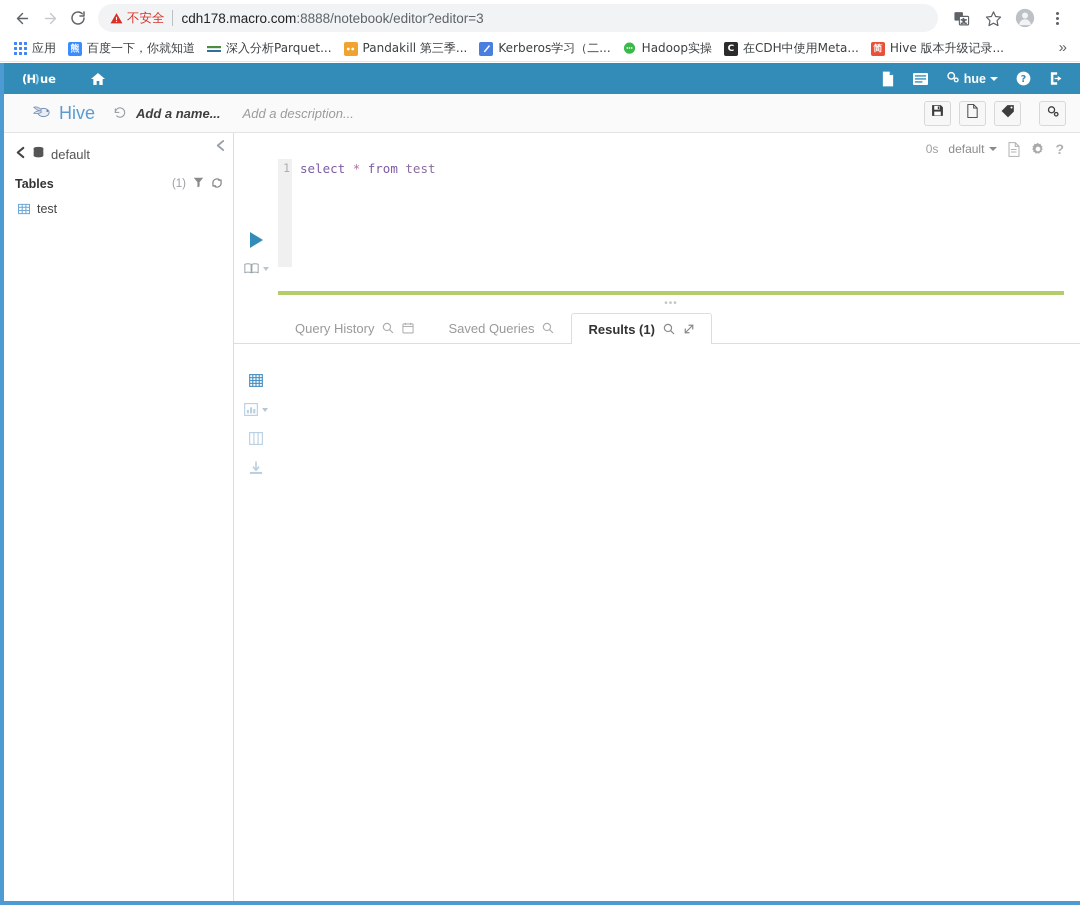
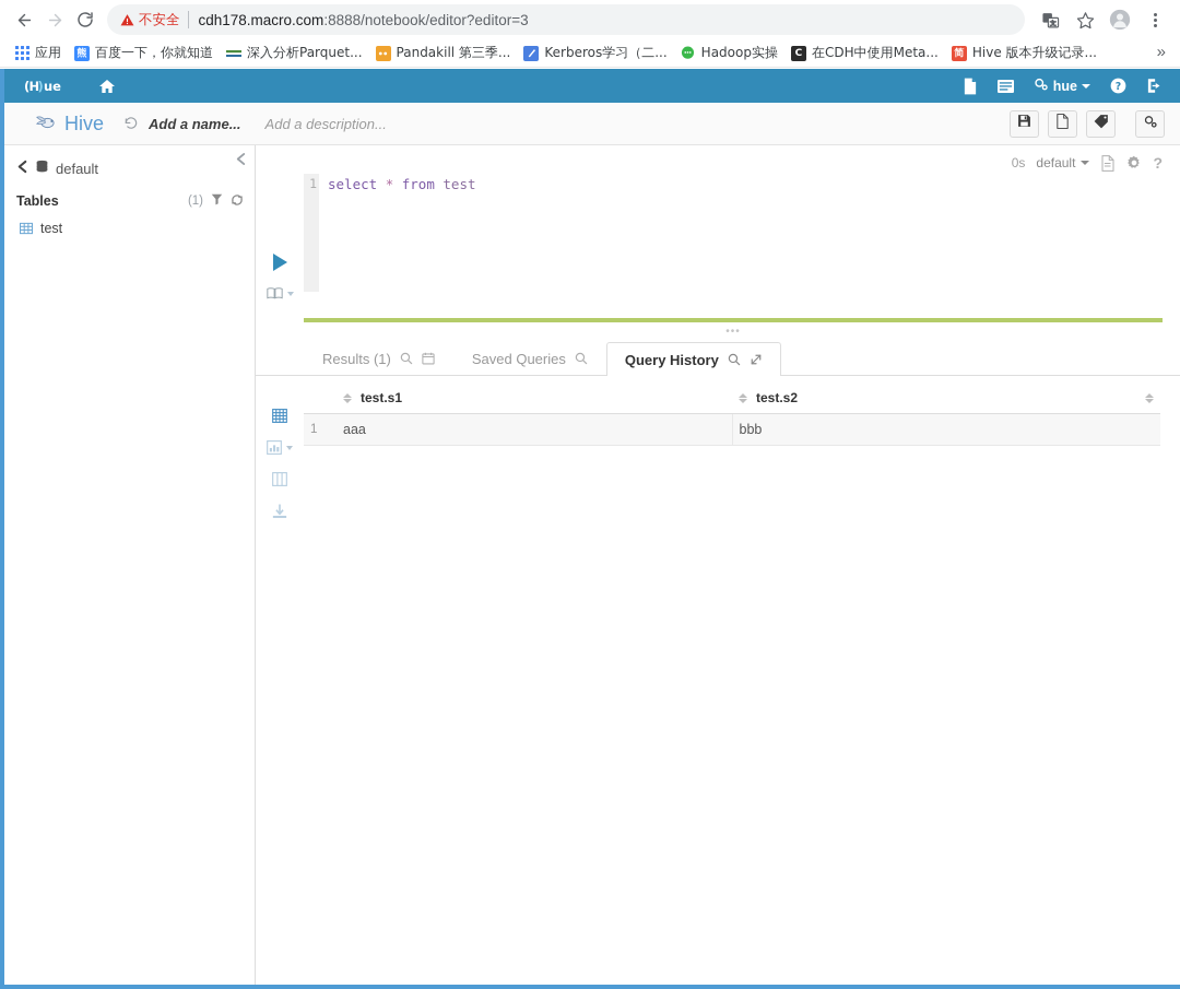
  不安全
  cdh178.macro.com:8888/notebook/editor?editor=3
  应用
  熊
  百度一下，你就知道
  深入分析Parquet...
  Pandakill 第三季...
  Kerberos学习（二...
  Hadoop实操
  C
  在CDH中使用Meta...
  简
  Hive 版本升级记录...
  »
  (
  H
  )
  ue
  hue
  ?
  Hive
  Add a name...
  Add a description...
  default
  Tables
  (1)
  test
  0s
  default
  ?
  1
  select * from test
  •••
- Query History
+ Results (1)
  Saved Queries
- Results (1)
+ Query History
+ 	test.s1	test.s2
+ 1	aaa	bbb
